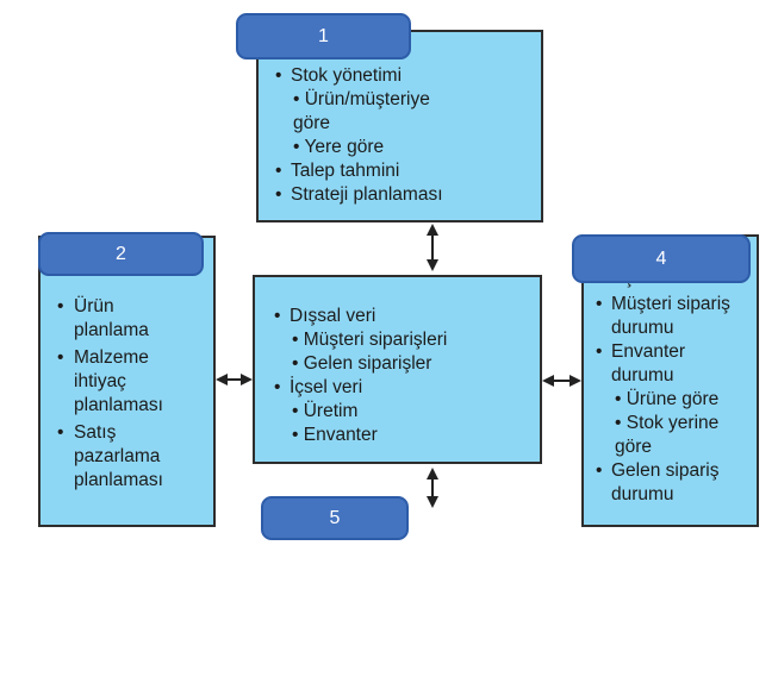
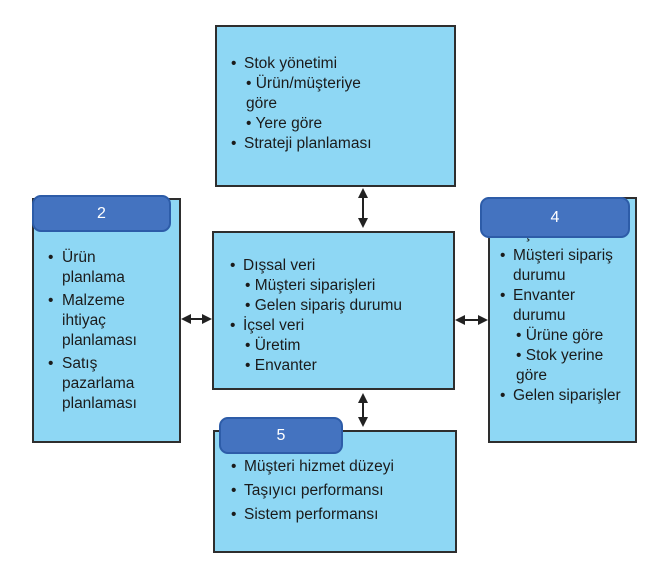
  Stok yönetimi
  • Ürün/müşteriye göre
  • Yere göre
- Talep tahmini
  Strateji planlaması
- 1
  Ürün planlama
  Malzeme ihtiyaç planlaması
  Satış pazarlama planlaması
  2
  Dışsal veri
  • Müşteri siparişleri
- • Gelen siparişler
+ • Gelen sipariş durumu
  İçsel veri
  • Üretim
  • Envanter
  Müşteri sipariş durumu
  Envanter durumu
  • Ürüne göre
  • Stok yerine göre
- Gelen sipariş durumu
+ Gelen siparişler
  4
+ Müşteri hizmet düzeyi
+ Taşıyıcı performansı
+ Sistem performansı
  5
